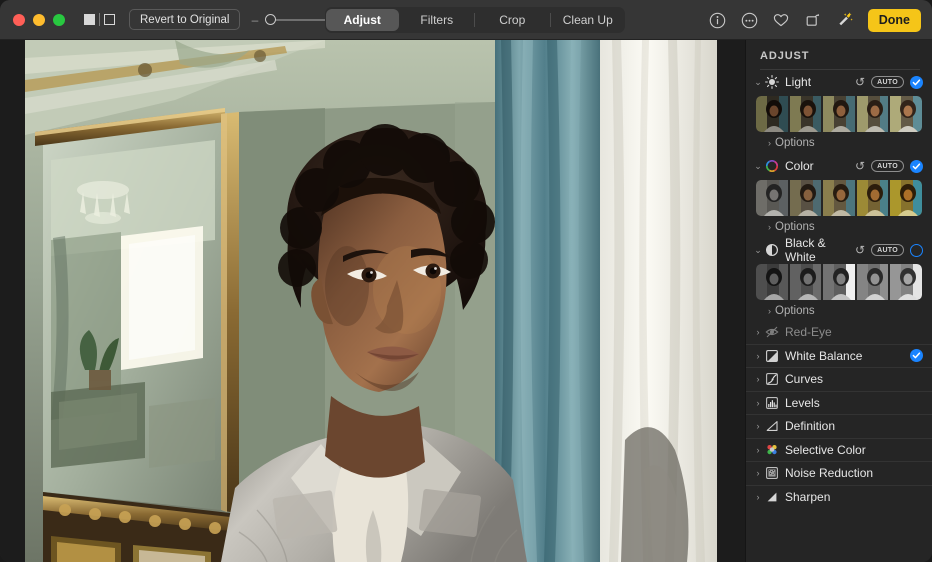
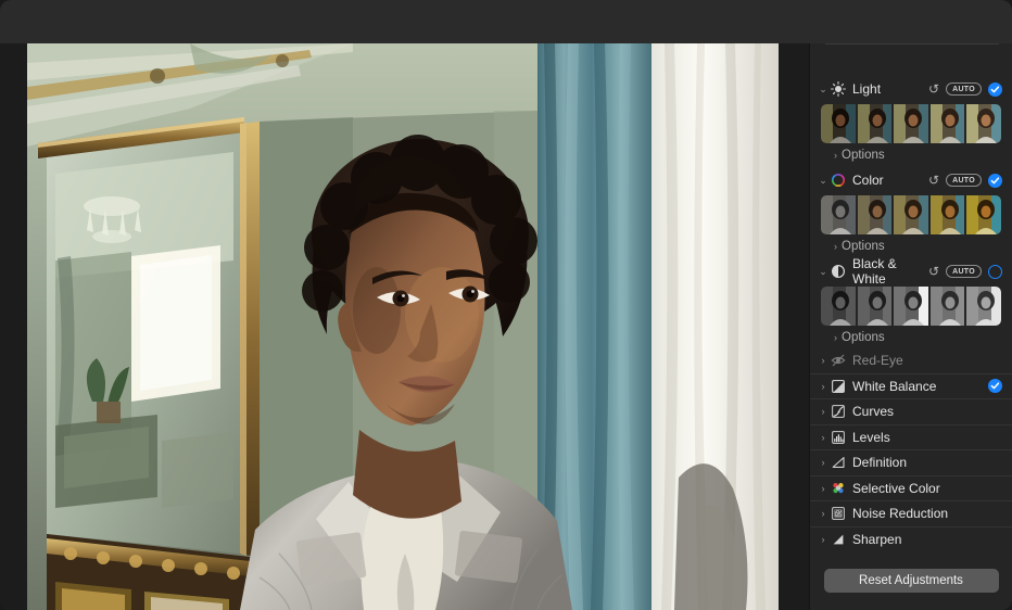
- Revert to Original
- –
- Adjust
- Filters
- Crop
- Clean Up
- Done
- ADJUST
  ⌄
  Light
  ↺
  ›
  Options
  ⌄
  Color
  ↺
  ›
  Options
  ⌄
  Black & White
  ↺
  ›
  Options
  ›
  Red-Eye
  ›
  White Balance
  ›
  Curves
  ›
  Levels
  ›
  Definition
  ›
  Selective Color
  ›
  Noise Reduction
  ›
  Sharpen
+ Reset Adjustments
